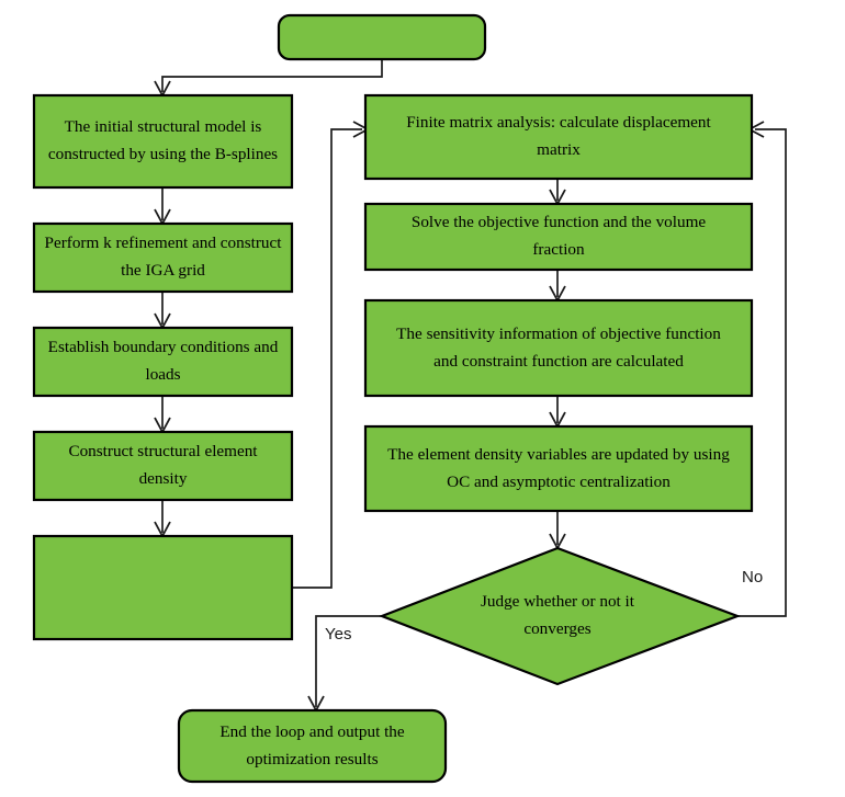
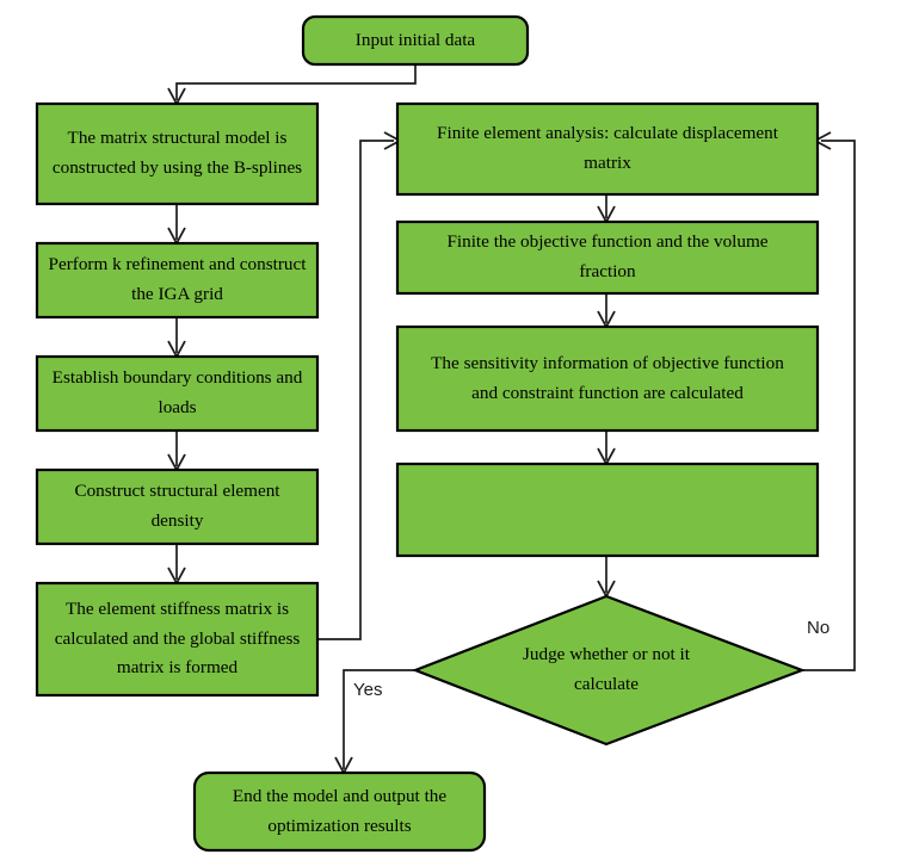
+ Input initial data
- The initial structural model is constructed by using the B-splines
+ The matrix structural model is constructed by using the B-splines
  Perform k refinement and construct the IGA grid
  Establish boundary conditions and loads
  Construct structural element density
+ The element stiffness matrix is calculated and the global stiffness matrix is formed
- Finite matrix analysis: calculate displacement matrix
+ Finite element analysis: calculate displacement matrix
- Solve the objective function and the volume fraction
+ Finite the objective function and the volume fraction
  The sensitivity information of objective function and constraint function are calculated
- The element density variables are updated by using OC and asymptotic centralization
- Judge whether or not it converges
+ Judge whether or not it calculate
- End the loop and output the optimization results
+ End the model and output the optimization results
  Yes
  No
